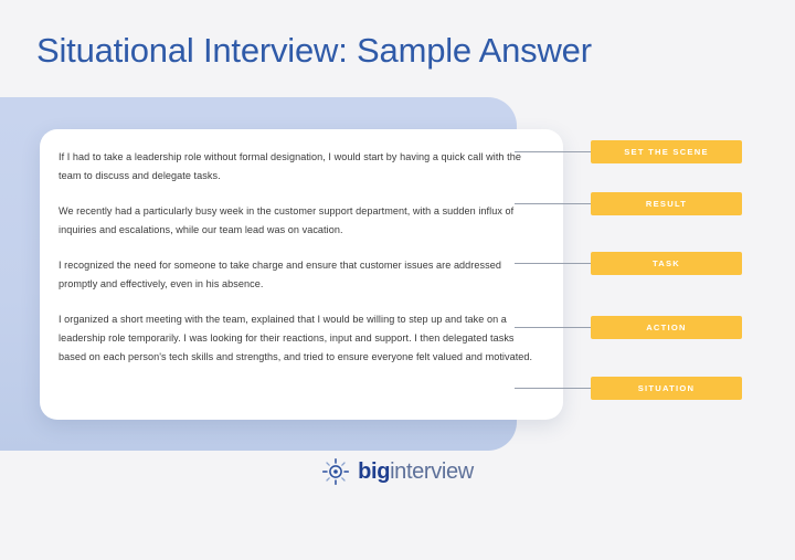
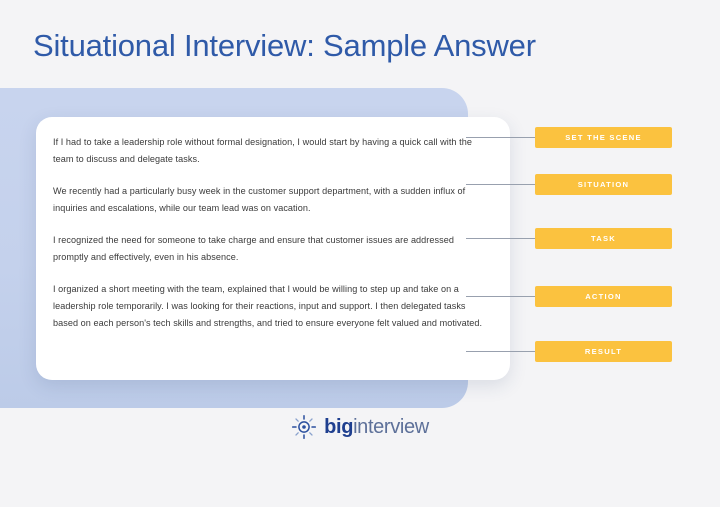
  Situational Interview: Sample Answer
  If I had to take a leadership role without formal designation, I would start by having a quick call with the team to discuss and delegate tasks.
  We recently had a particularly busy week in the customer support department, with a sudden influx of inquiries and escalations, while our team lead was on vacation.
  I recognized the need for someone to take charge and ensure that customer issues are addressed promptly and effectively, even in his absence.
  I organized a short meeting with the team, explained that I would be willing to step up and take on a leadership role temporarily. I was looking for their reactions, input and support. I then delegated tasks based on each person's tech skills and strengths, and tried to ensure everyone felt valued and motivated.
  SET THE SCENE
- RESULT
+ SITUATION
  TASK
  ACTION
- SITUATION
+ RESULT
  biginterview
